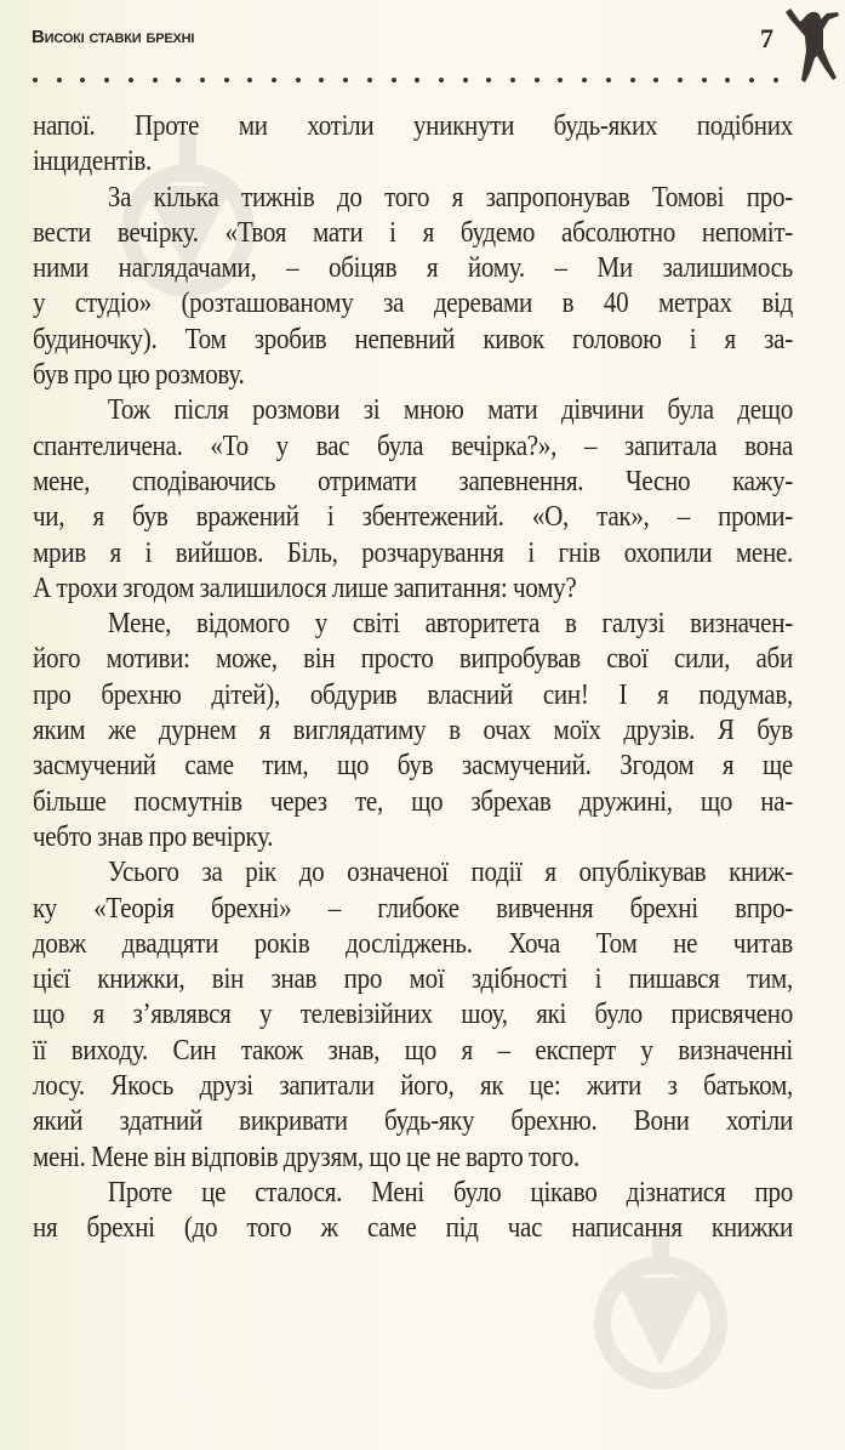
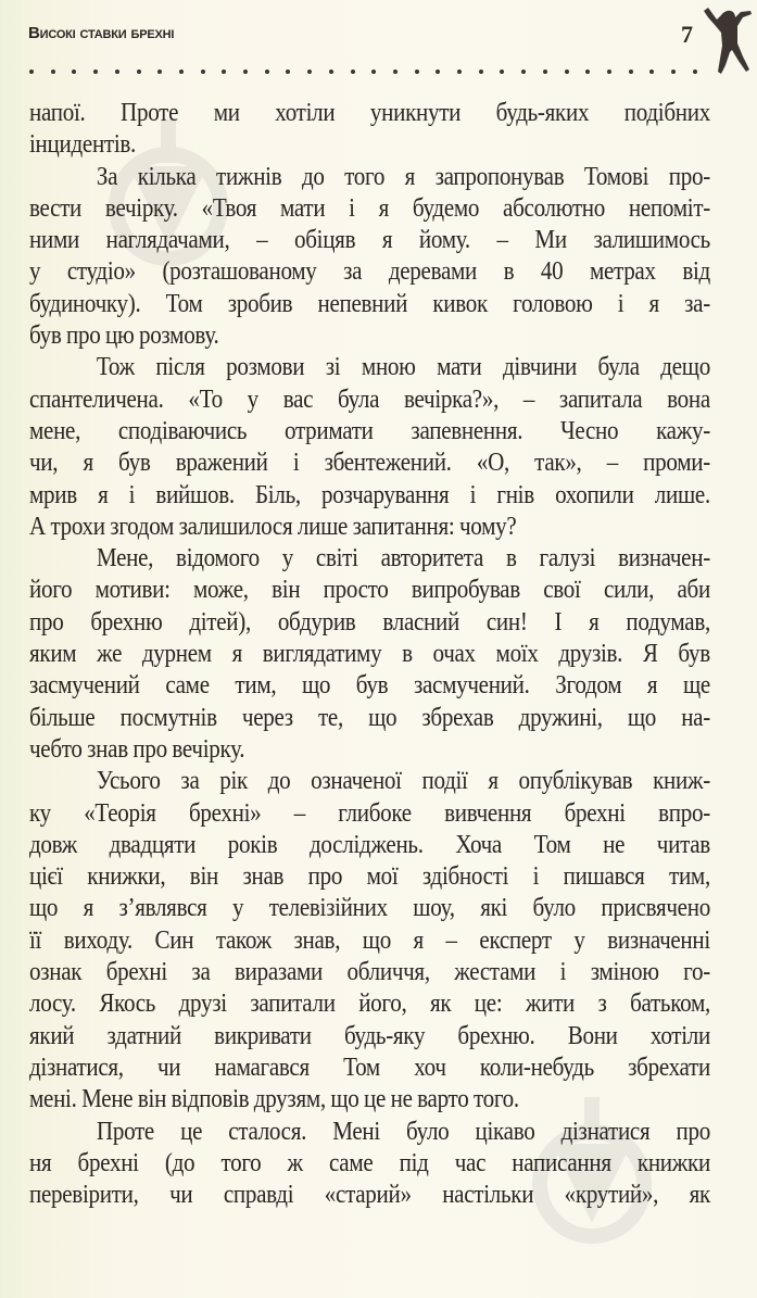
  високі ставки брехні
  7
  напої. Проте ми хотіли уникнути будь-яких подібних
  інцидентів.
  За кілька тижнів до того я запропонував Томові про-
  вести вечірку. «Твоя мати і я будемо абсолютно непоміт-
  ними наглядачами, – обіцяв я йому. – Ми залишимось
  у студіо» (розташованому за деревами в 40 метрах від
  будиночку). Том зробив непевний кивок головою і я за-
  був про цю розмову.
  Тож після розмови зі мною мати дівчини була дещо
  спантеличена. «То у вас була вечірка?», – запитала вона
  мене, сподіваючись отримати запевнення. Чесно кажу-
  чи, я був вражений і збентежений. «О, так», – проми-
- мрив я і вийшов. Біль, розчарування і гнів охопили мене.
+ мрив я і вийшов. Біль, розчарування і гнів охопили лише.
  А трохи згодом залишилося лише запитання: чому?
  Мене, відомого у світі авторитета в галузі визначен-
  його мотиви: може, він просто випробував свої сили, аби
  про брехню дітей), обдурив власний син! І я подумав,
  яким же дурнем я виглядатиму в очах моїх друзів. Я був
  засмучений саме тим, що був засмучений. Згодом я ще
  більше посмутнів через те, що збрехав дружині, що на-
  чебто знав про вечірку.
  Усього за рік до означеної події я опублікував книж-
  ку «Теорія брехні» – глибоке вивчення брехні впро-
  довж двадцяти років досліджень. Хоча Том не читав
  цієї книжки, він знав про мої здібності і пишався тим,
  що я з’являвся у телевізійних шоу, які було присвячено
  її виходу. Син також знав, що я – експерт у визначенні
+ ознак брехні за виразами обличчя, жестами і зміною го-
  лосу. Якось друзі запитали його, як це: жити з батьком,
  який здатний викривати будь-яку брехню. Вони хотіли
+ дізнатися, чи намагався Том хоч коли-небудь збрехати
  мені. Мене він відповів друзям, що це не варто того.
  Проте це сталося. Мені було цікаво дізнатися про
  ня брехні (до того ж саме під час написання книжки
+ перевірити, чи справді «старий» настільки «крутий», як
